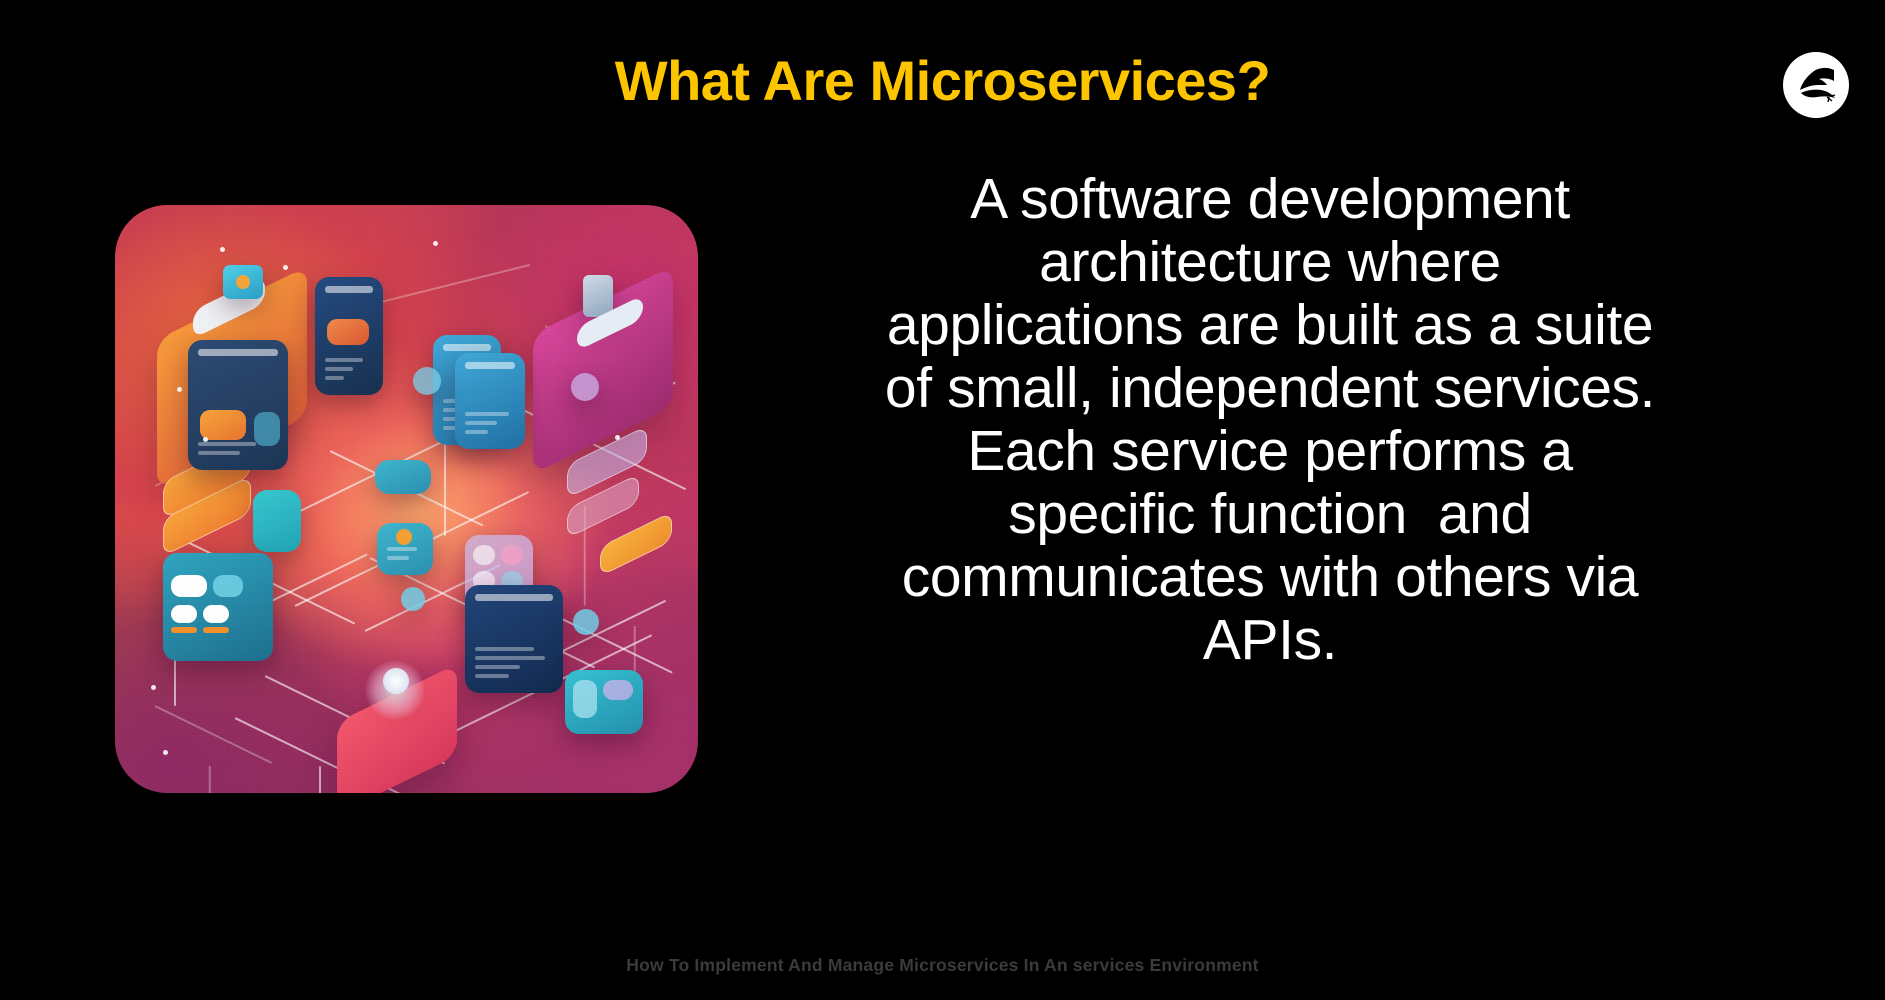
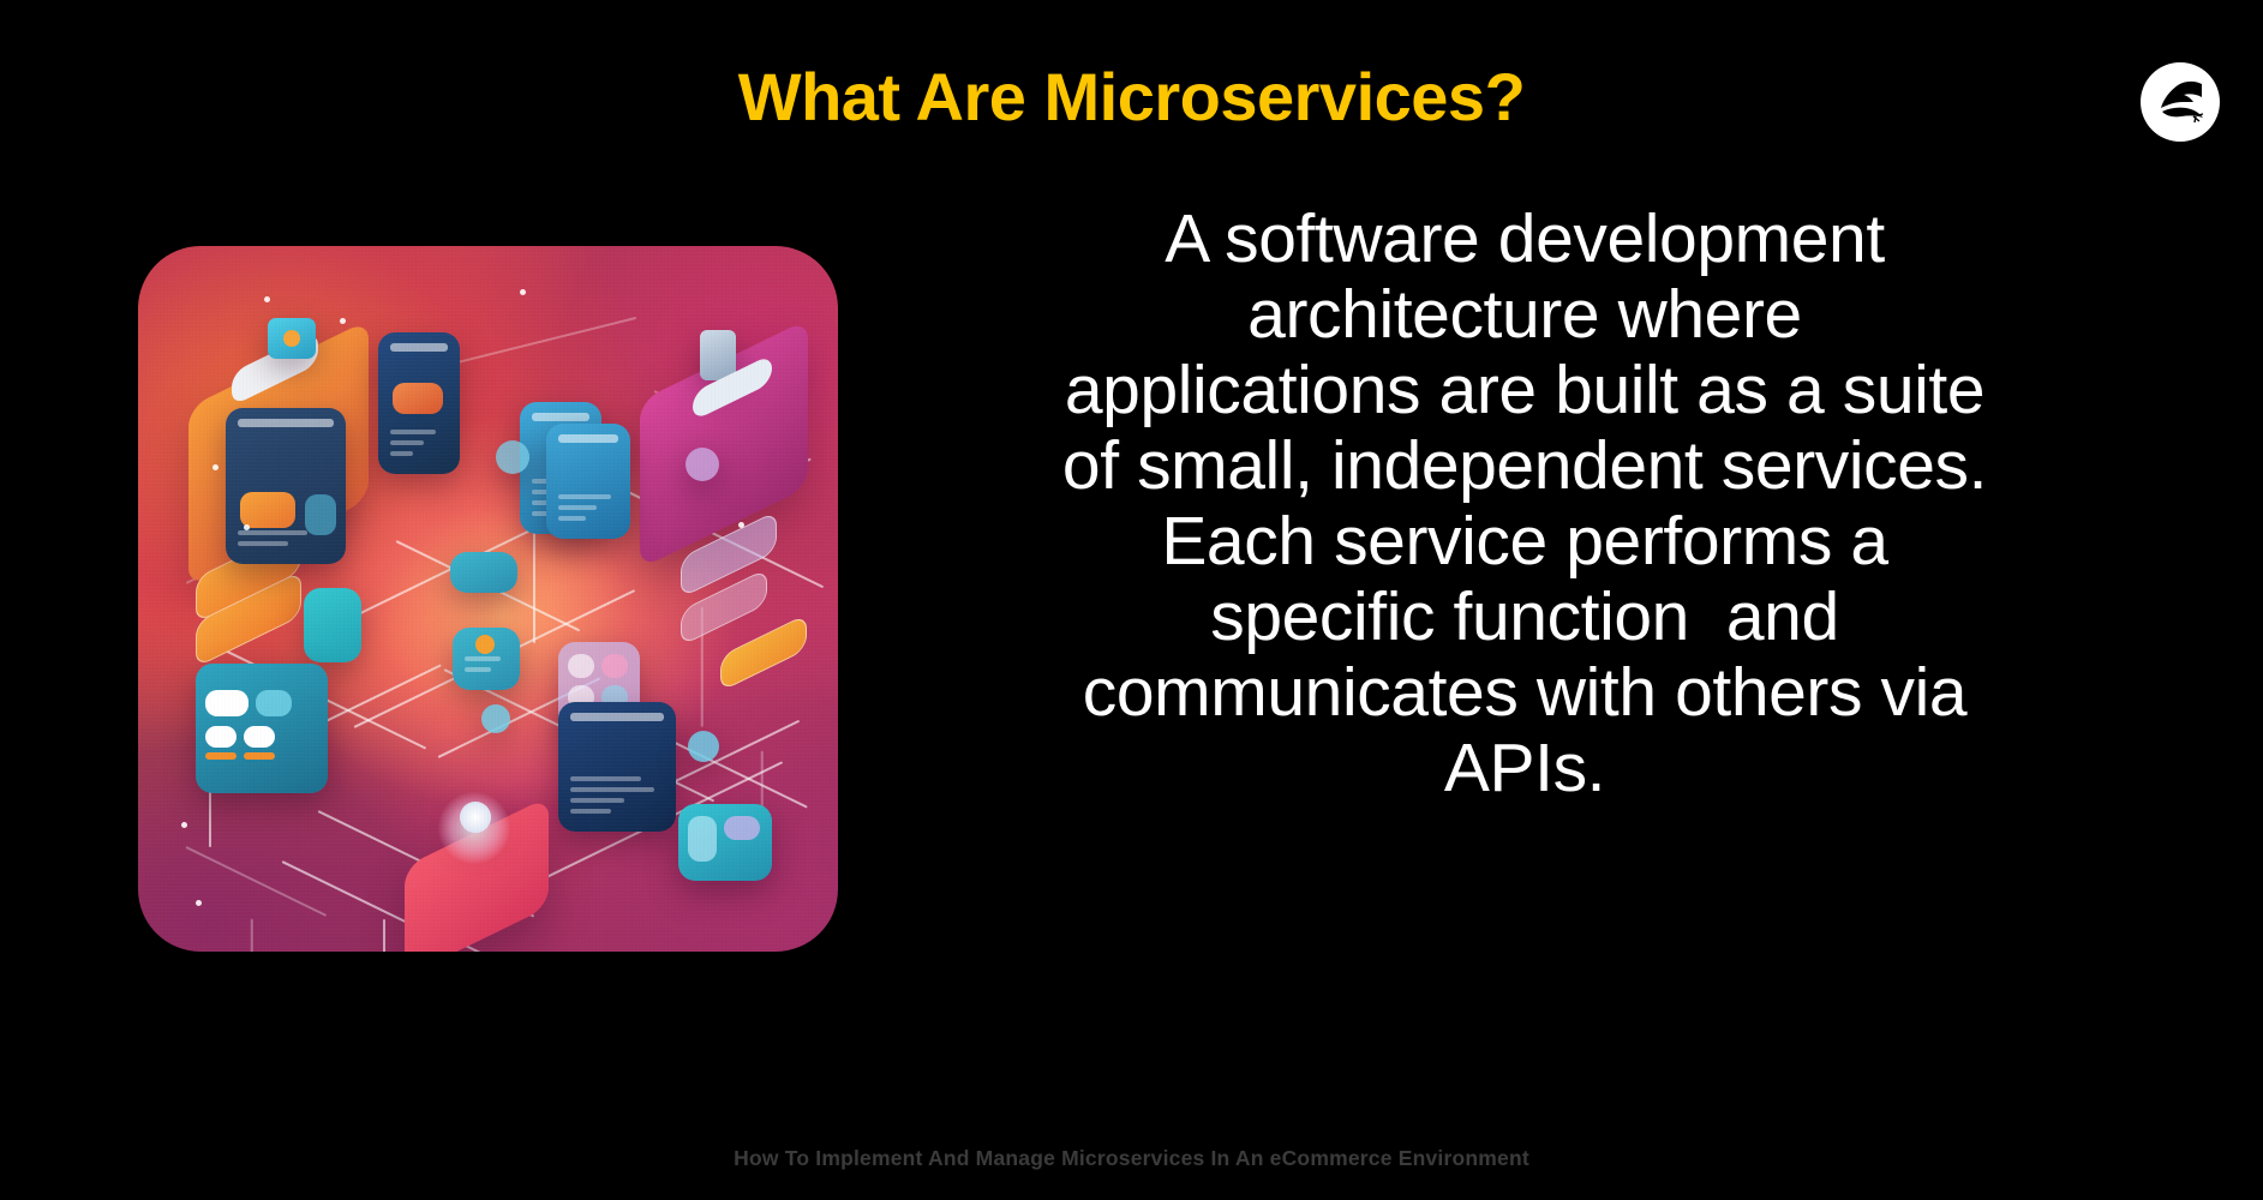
  What Are Microservices?
  A software development
  architecture where
  applications are built as a suite
  of small, independent services.
  Each service performs a
  specific function and
  communicates with others via
  APIs.
- How To Implement And Manage Microservices In An services Environment
+ How To Implement And Manage Microservices In An eCommerce Environment
